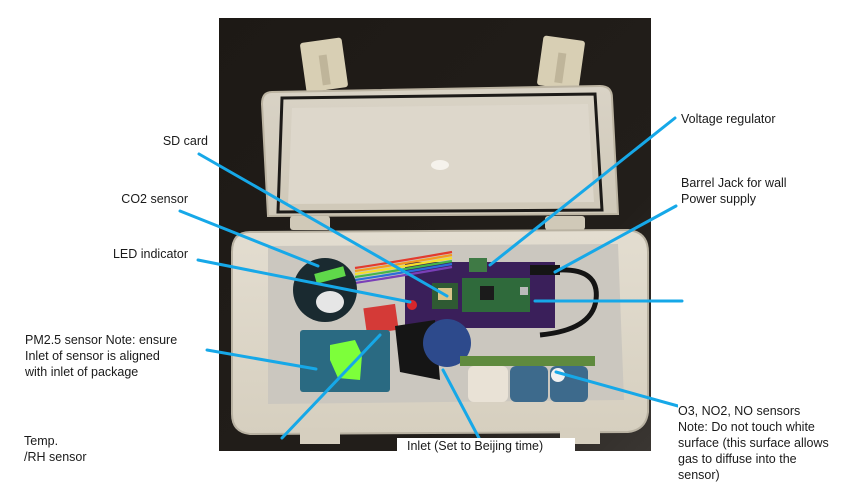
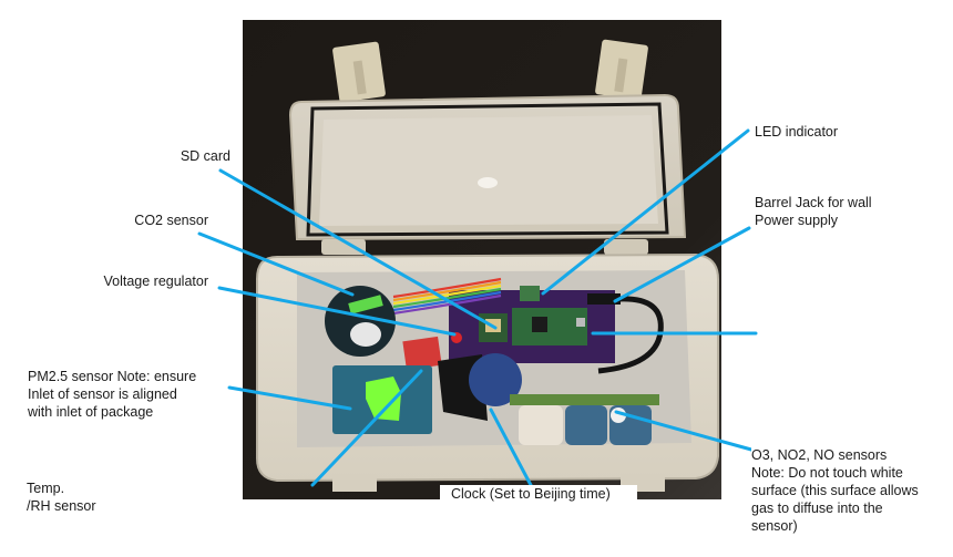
  SD card
  CO2 sensor
- LED indicator
+ Voltage regulator
  PM2.5 sensor Note: ensure
  Inlet of sensor is aligned
  with inlet of package
  Temp.
  /RH sensor
- Inlet (Set to Beijing time)
+ Clock (Set to Beijing time)
- Voltage regulator
+ LED indicator
  Barrel Jack for wall
  Power supply
  O3, NO2, NO sensors
  Note: Do not touch white
  surface (this surface allows
  gas to diffuse into the
  sensor)
